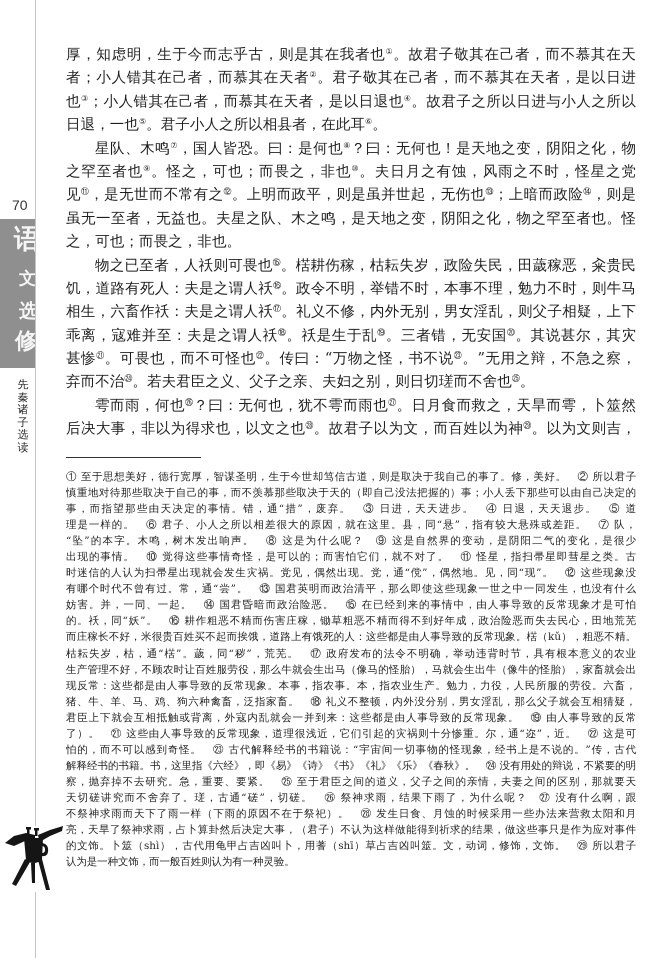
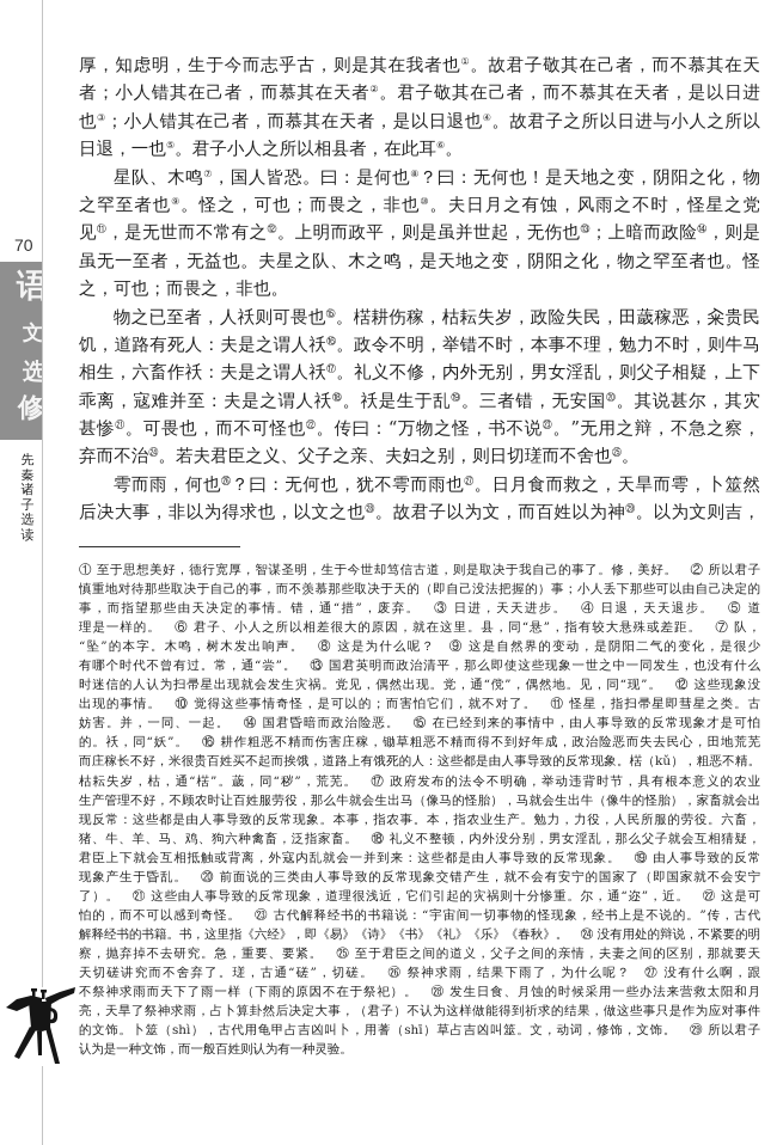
  70
  语
  文
  选
  修
  先秦诸子选读
  厚，知虑明，生于今而志乎古，则是其在我者也①。故君子敬其在己者，而不慕其在天
  者；小人错其在己者，而慕其在天者②。君子敬其在己者，而不慕其在天者，是以日进
  也③；小人错其在己者，而慕其在天者，是以日退也④。故君子之所以日进与小人之所以
  日退，一也⑤。君子小人之所以相县者，在此耳⑥。
  星队、木鸣⑦，国人皆恐。曰：是何也⑧？曰：无何也！是天地之变，阴阳之化，物
  之罕至者也⑨。怪之，可也；而畏之，非也⑩。夫日月之有蚀，风雨之不时，怪星之党
  见⑪，是无世而不常有之⑫。上明而政平，则是虽并世起，无伤也⑬；上暗而政险⑭，则是
  虽无一至者，无益也。夫星之队、木之鸣，是天地之变，阴阳之化，物之罕至者也。怪
  之，可也；而畏之，非也。
  物之已至者，人祅则可畏也⑮。楛耕伤稼，枯耘失岁，政险失民，田薉稼恶，籴贵民
  饥，道路有死人：夫是之谓人祅⑯。政令不明，举错不时，本事不理，勉力不时，则牛马
  相生，六畜作祅：夫是之谓人祅⑰。礼义不修，内外无别，男女淫乱，则父子相疑，上下
  乖离，寇难并至：夫是之谓人祅⑱。祅是生于乱⑲。三者错，无安国⑳。其说甚尔，其灾
  甚惨㉑。可畏也，而不可怪也㉒。传曰：“万物之怪，书不说㉓。”无用之辩，不急之察，
  弃而不治㉔。若夫君臣之义、父子之亲、夫妇之别，则日切瑳而不舍也㉕。
  雩而雨，何也㉖？曰：无何也，犹不雩而雨也㉗。日月食而救之，天旱而雩，卜筮然
  后决大事，非以为得求也，以文之也㉘。故君子以为文，而百姓以为神㉙。以为文则吉，
  ① 至于思想美好，德行宽厚，智谋圣明，生于今世却笃信古道，则是取决于我自己的事了。修，美好。 ② 所以君子
  慎重地对待那些取决于自己的事，而不羡慕那些取决于天的（即自己没法把握的）事；小人丢下那些可以由自己决定的
  事，而指望那些由天决定的事情。错，通“措”，废弃。 ③ 日进，天天进步。 ④ 日退，天天退步。 ⑤ 道
  理是一样的。 ⑥ 君子、小人之所以相差很大的原因，就在这里。县，同“悬”，指有较大悬殊或差距。 ⑦ 队，
  “坠”的本字。木鸣，树木发出响声。 ⑧ 这是为什么呢？ ⑨ 这是自然界的变动，是阴阳二气的变化，是很少
- 出现的事情。 ⑩ 觉得这些事情奇怪，是可以的；而害怕它们，就不对了。 ⑪ 怪星，指扫帚星即彗星之类。古
+ 有哪个时代不曾有过。常，通“尝”。 ⑬ 国君英明而政治清平，那么即使这些现象一世之中一同发生，也没有什么
  时迷信的人认为扫帚星出现就会发生灾祸。党见，偶然出现。党，通“傥”，偶然地。见，同“现”。 ⑫ 这些现象没
- 有哪个时代不曾有过。常，通“尝”。 ⑬ 国君英明而政治清平，那么即使这些现象一世之中一同发生，也没有什么
+ 出现的事情。 ⑩ 觉得这些事情奇怪，是可以的；而害怕它们，就不对了。 ⑪ 怪星，指扫帚星即彗星之类。古
  妨害。并，一同、一起。 ⑭ 国君昏暗而政治险恶。 ⑮ 在已经到来的事情中，由人事导致的反常现象才是可怕
  的。祅，同“妖”。 ⑯ 耕作粗恶不精而伤害庄稼，锄草粗恶不精而得不到好年成，政治险恶而失去民心，田地荒芜
  而庄稼长不好，米很贵百姓买不起而挨饿，道路上有饿死的人：这些都是由人事导致的反常现象。楛（kǔ），粗恶不精。
  枯耘失岁，枯，通“楛”。薉，同“秽”，荒芜。 ⑰ 政府发布的法令不明确，举动违背时节，具有根本意义的农业
  生产管理不好，不顾农时让百姓服劳役，那么牛就会生出马（像马的怪胎），马就会生出牛（像牛的怪胎），家畜就会出
  现反常：这些都是由人事导致的反常现象。本事，指农事。本，指农业生产。勉力，力役，人民所服的劳役。六畜，
  猪、牛、羊、马、鸡、狗六种禽畜，泛指家畜。 ⑱ 礼义不整顿，内外没分别，男女淫乱，那么父子就会互相猜疑，
  君臣上下就会互相抵触或背离，外寇内乱就会一并到来：这些都是由人事导致的反常现象。 ⑲ 由人事导致的反常
+ 现象产生于昏乱。 ⑳ 前面说的三类由人事导致的反常现象交错产生，就不会有安宁的国家了（即国家就不会安宁
  了）。 ㉑ 这些由人事导致的反常现象，道理很浅近，它们引起的灾祸则十分惨重。尔，通“迩”，近。 ㉒ 这是可
  怕的，而不可以感到奇怪。 ㉓ 古代解释经书的书籍说：“宇宙间一切事物的怪现象，经书上是不说的。”传，古代
  解释经书的书籍。书，这里指《六经》，即《易》《诗》《书》《礼》《乐》《春秋》。 ㉔ 没有用处的辩说，不紧要的明
  察，抛弃掉不去研究。急，重要、要紧。 ㉕ 至于君臣之间的道义，父子之间的亲情，夫妻之间的区别，那就要天
  天切磋讲究而不舍弃了。瑳，古通“磋”，切磋。 ㉖ 祭神求雨，结果下雨了，为什么呢？ ㉗ 没有什么啊，跟
  不祭神求雨而天下了雨一样（下雨的原因不在于祭祀）。 ㉘ 发生日食、月蚀的时候采用一些办法来营救太阳和月
  亮，天旱了祭神求雨，占卜算卦然后决定大事，（君子）不认为这样做能得到祈求的结果，做这些事只是作为应对事件
  的文饰。卜筮（shì），古代用龟甲占吉凶叫卜，用蓍（shī）草占吉凶叫筮。文，动词，修饰，文饰。 ㉙ 所以君子
  认为是一种文饰，而一般百姓则认为有一种灵验。
